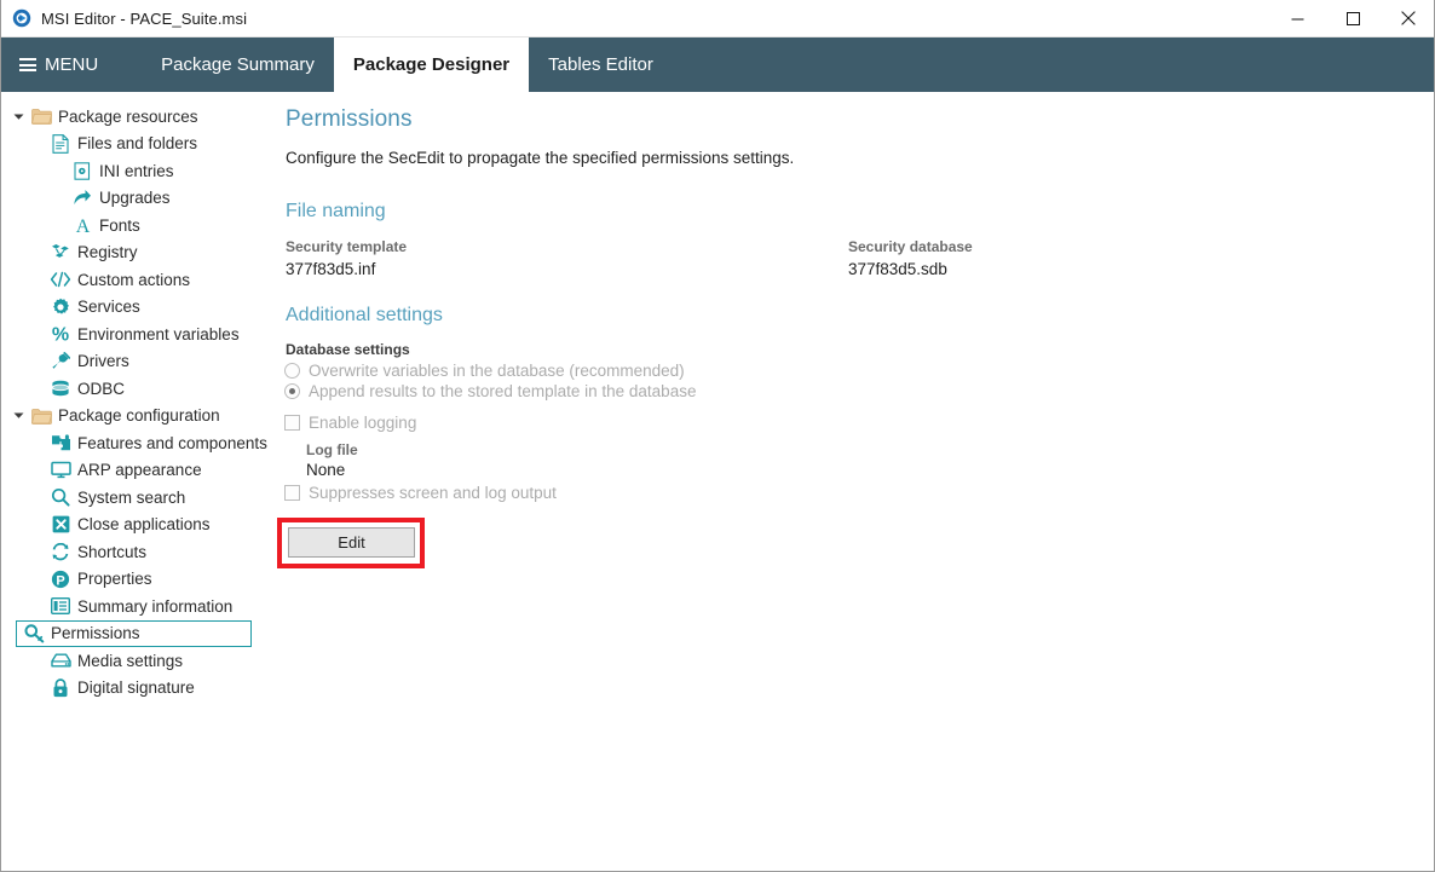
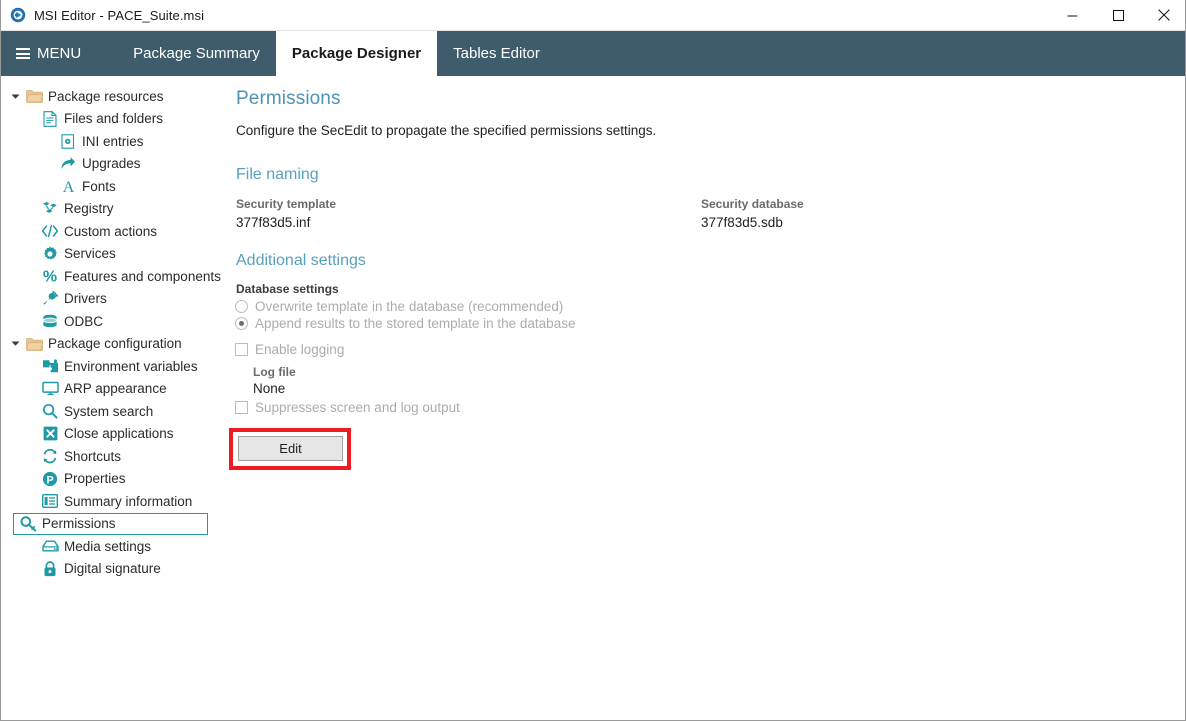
  MSI Editor - PACE_Suite.msi
  MENU
  Package Summary
  Package Designer
  Tables Editor
  Package resources
  Files and folders
  INI entries
  Upgrades
  A
  Fonts
  Registry
  Custom actions
  Services
  %
- Environment variables
+ Features and components
  Drivers
  ODBC
  Package configuration
- Features and components
+ Environment variables
  ARP appearance
  System search
  Close applications
  Shortcuts
  P
  Properties
  Summary information
  Permissions
  Media settings
  Digital signature
  Permissions
  Configure the SecEdit to propagate the specified permissions settings.
  File naming
  Security template
  377f83d5.inf
  Security database
  377f83d5.sdb
  Additional settings
  Database settings
- Overwrite variables in the database (recommended)
+ Overwrite template in the database (recommended)
  Append results to the stored template in the database
  Enable logging
  Log file
  None
  Suppresses screen and log output
  Edit
